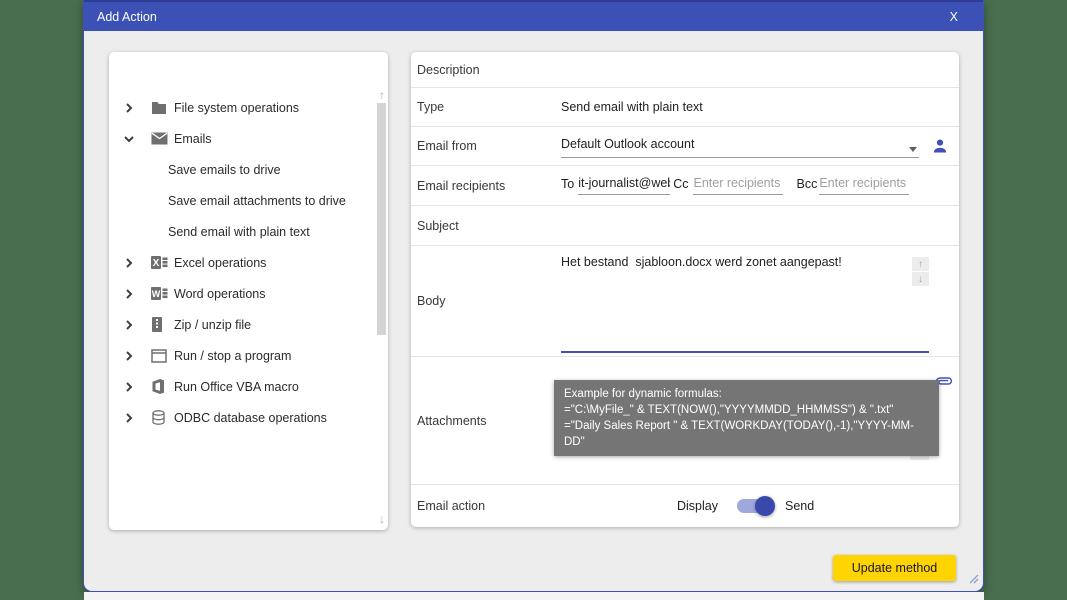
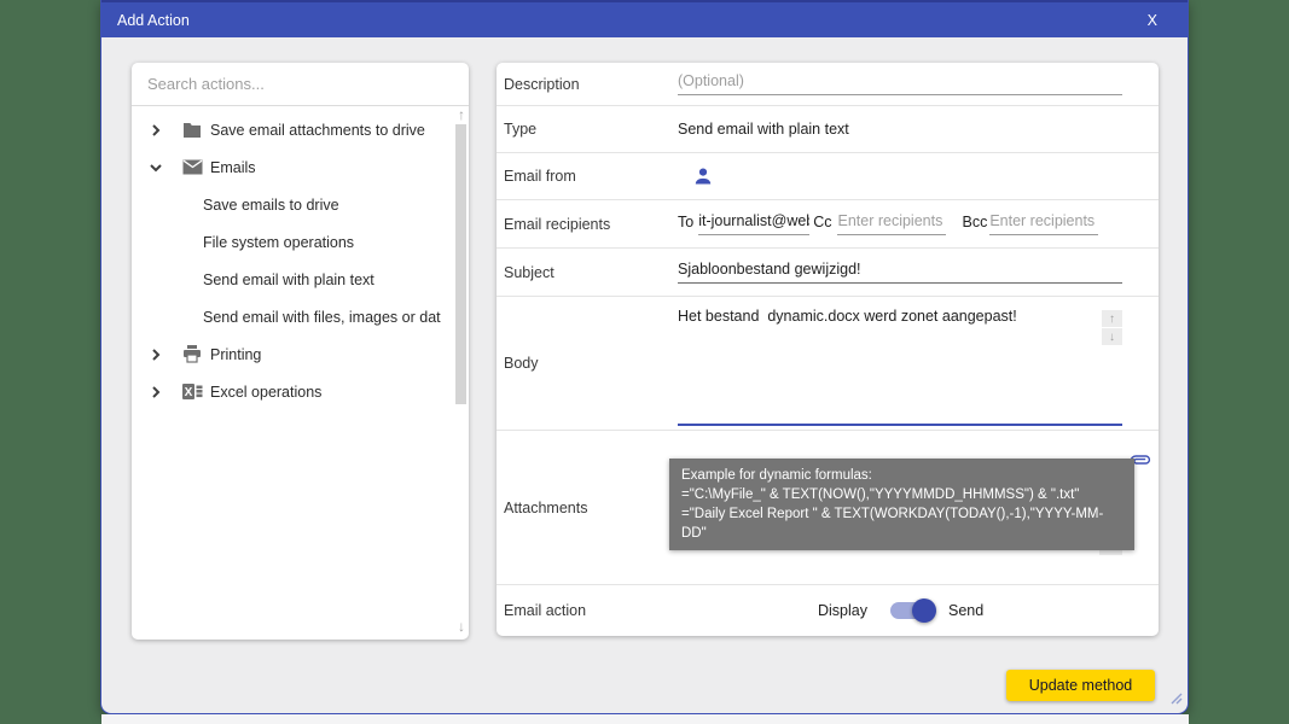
  Add Action
  X
+ Search actions...
- File system operations
+ Save email attachments to drive
  Emails
  Save emails to drive
- Save email attachments to drive
+ File system operations
  Send email with plain text
+ Send email with files, images or dat
+ Printing
  X
  Excel operations
- W
- Word operations
- Zip / unzip file
- Run / stop a program
- Run Office VBA macro
- ODBC database operations
  ↑
  ↓
  Description
+ (Optional)
  Type
  Send email with plain text
  Email from
- Default Outlook account
  Email recipients
  To
  it-journalist@we
  Cc
  Enter recipients
  Bcc
  Enter recipients
  Subject
+ Sjabloonbestand gewijzigd!
  Body
- Het bestand sjabloon.docx werd zonet aangepast!
+ Het bestand dynamic.docx werd zonet aangepast!
  ↑
  ↓
  Attachments
  Example for dynamic formulas:
  ="C:\MyFile_" & TEXT(NOW(),"YYYYMMDD_HHMMSS") & ".txt"
- ="Daily Sales Report " & TEXT(WORKDAY(TODAY(),-1),"YYYY-MM-DD"
+ ="Daily Excel Report " & TEXT(WORKDAY(TODAY(),-1),"YYYY-MM-DD"
  Email action
  Display
  Send
  Update method
